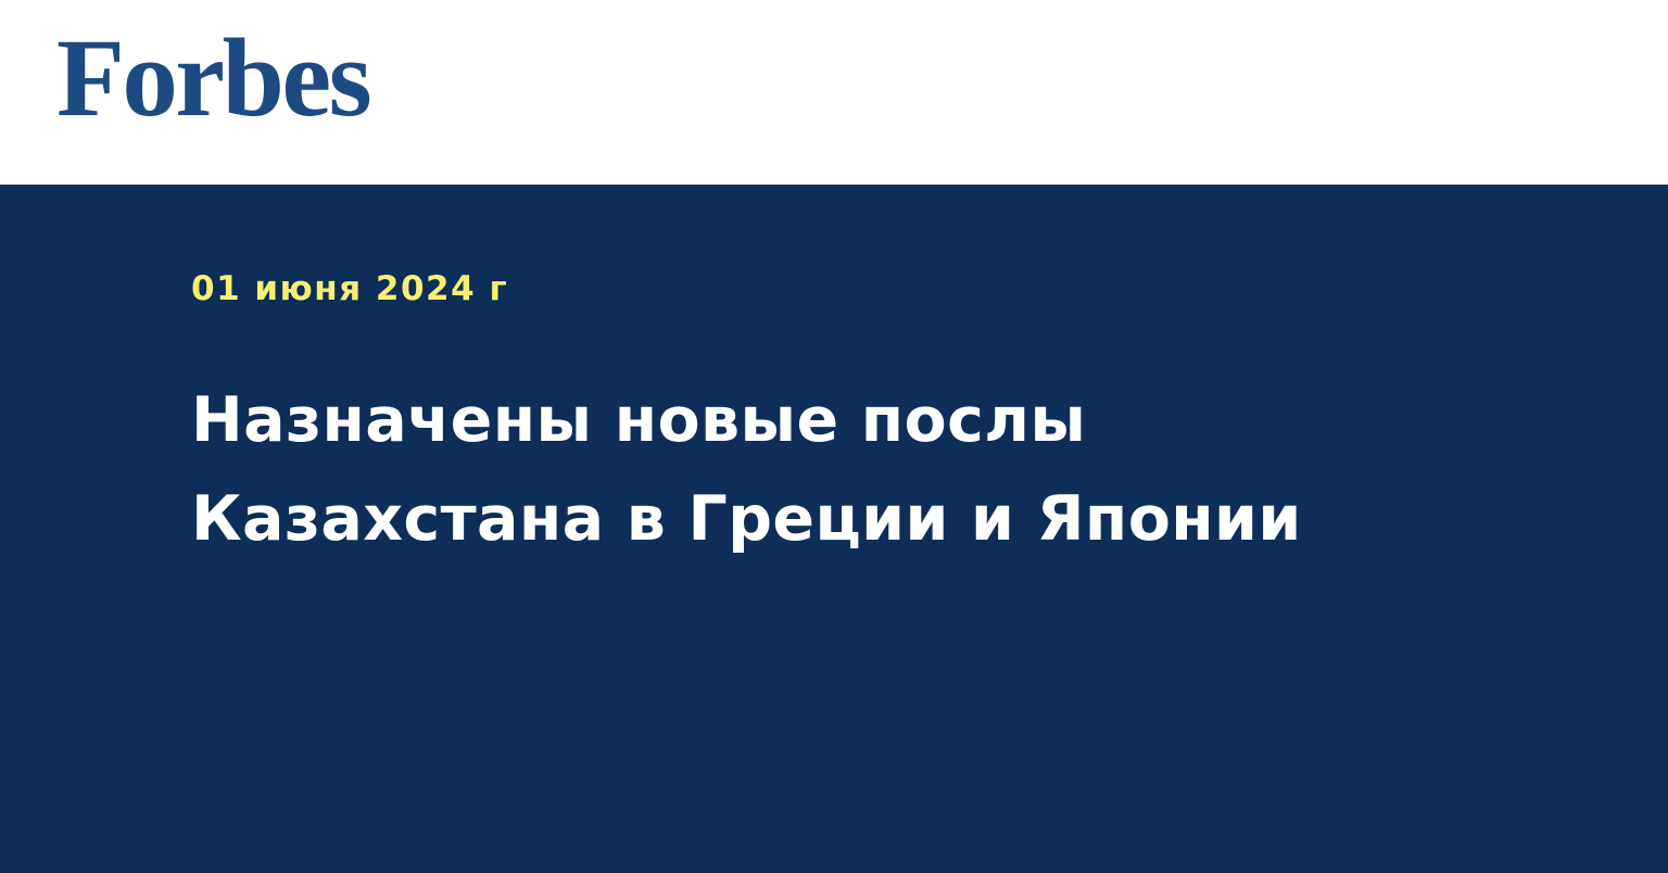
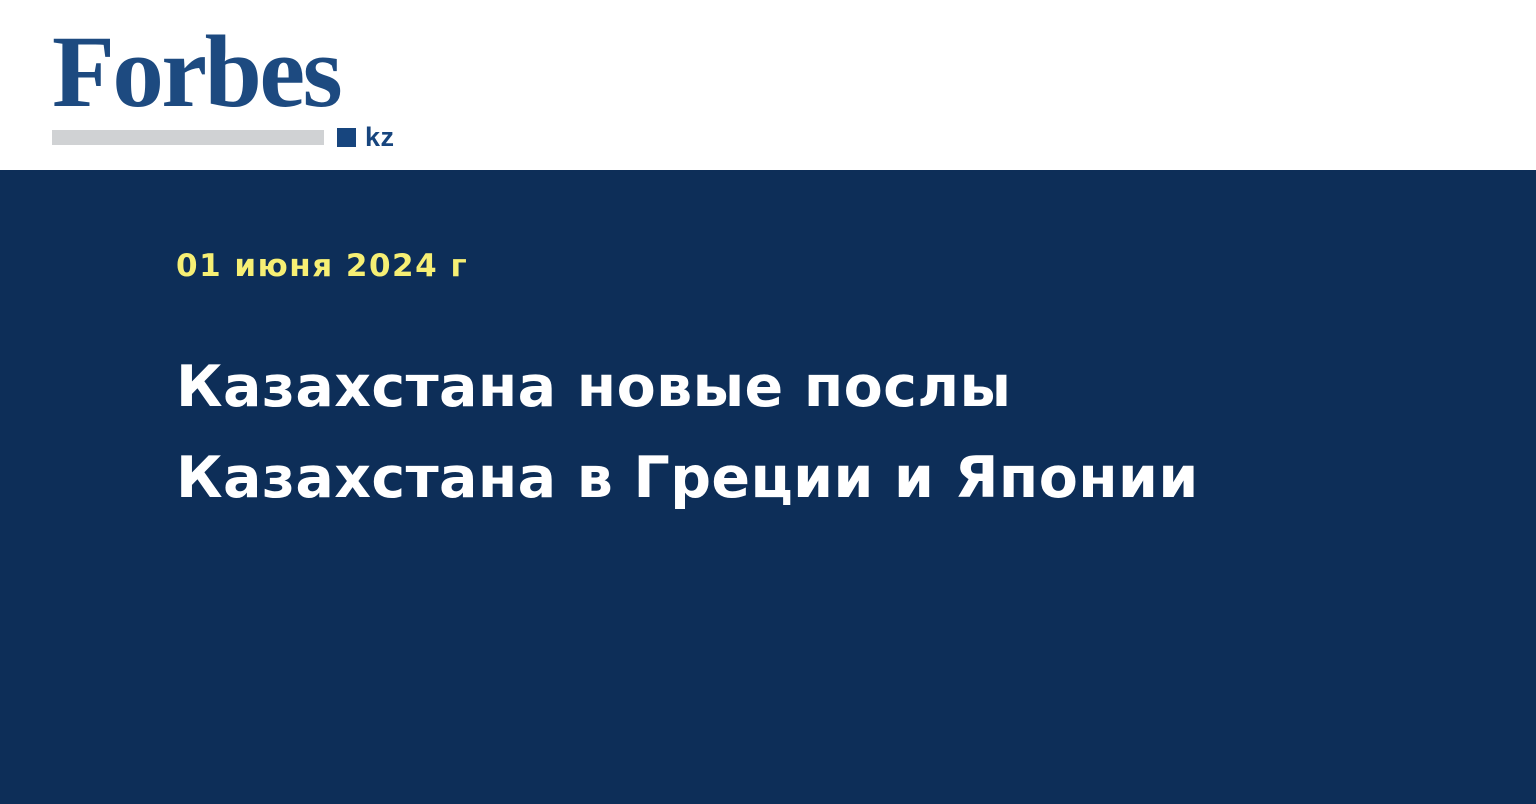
  Forbes
+ kz
  01 июня 2024 г
- Назначены новые послы Казахстана в Греции и Японии
+ Казахстана новые послы Казахстана в Греции и Японии
